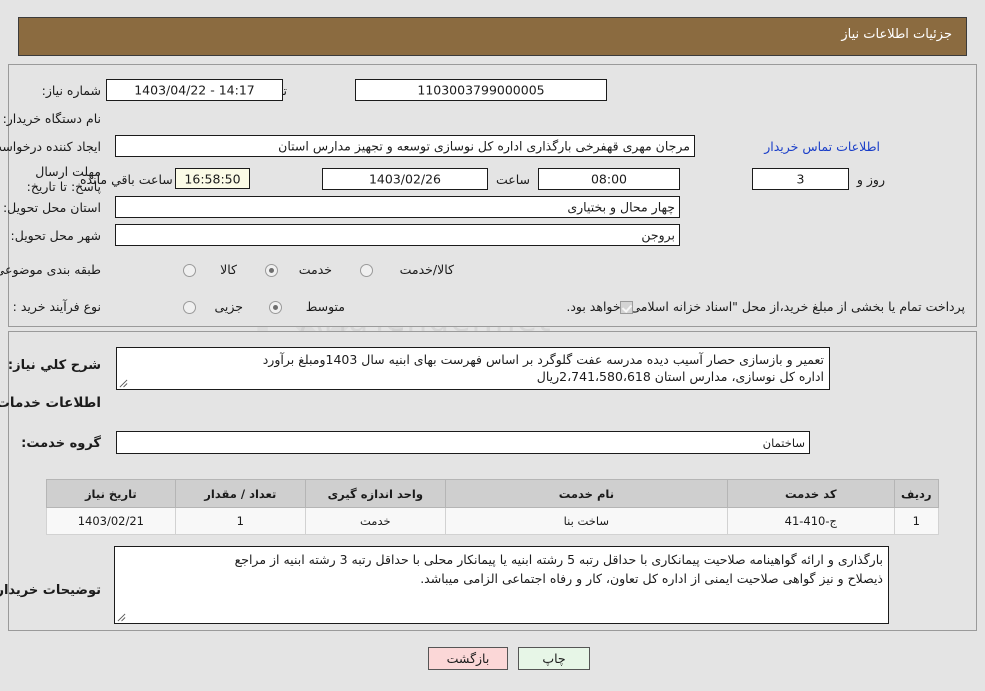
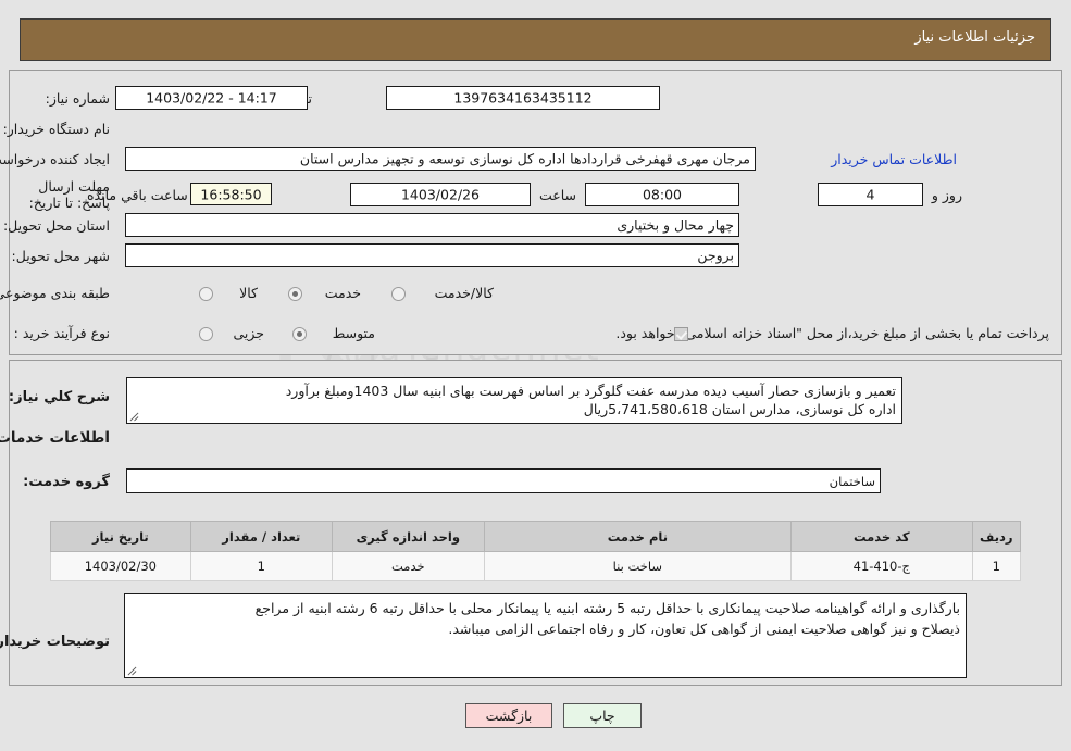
  جزئیات اطلاعات نیاز
  شماره نیاز:
- 1103003799000005
+ 1397634163435112
- 14:17 - 1403/04/22
+ 14:17 - 1403/02/22
  نام دستگاه خریدار:
  ایجاد کننده درخواس
- مرجان مهری قهفرخی بارگذاری اداره کل نوسازی توسعه و تجهیز مدارس استان
+ مرجان مهری قهفرخی قراردادها اداره کل نوسازی توسعه و تجهیز مدارس استان
  اطلاعات تماس خریدار
  مهلت ارسال پاسخ: تا تاریخ:
  1403/02/26
  ساعت
  08:00
- 3
+ 4
  روز و
  16:58:50
  ساعت باقي مانده
  استان محل تحویل:
  چهار محال و بختیاری
  شهر محل تحویل:
  بروجن
  طبقه بندی موضوع
  کالا
  خدمت
  کالا/خدمت
  نوع فرآیند خرید :
  جزیی
  متوسط
  پرداخت تمام یا بخشی از مبلغ خرید،از محل "اسناد خزانه اسلامی خواهد بود.
  شرح کلي نياز:
  تعمیر و بازسازی حصار آسیب دیده مدرسه عفت گلوگرد بر اساس فهرست بهای ابنیه سال 1403ومبلغ برآورد
- اداره کل نوسازی، مدارس استان 2،741،580،618ریال
+ اداره کل نوسازی، مدارس استان 5،741،580،618ریال
  گروه خدمت:
  ساختمان
  ردیف	کد خدمت	نام خدمت	واحد اندازه گیری	تعداد / مقدار	تاریخ نیاز
- 1	ج-410-41	ساخت بنا	خدمت	1	1403/02/21
+ 1	ج-410-41	ساخت بنا	خدمت	1	1403/02/30
  توضیحات خریدار
- بارگذاری و ارائه گواهینامه صلاحیت پیمانکاری با حداقل رتبه 5 رشته ابنیه یا پیمانکار محلی با حداقل رتبه 3 رشته ابنیه از مراجع
+ بارگذاری و ارائه گواهینامه صلاحیت پیمانکاری با حداقل رتبه 5 رشته ابنیه یا پیمانکار محلی با حداقل رتبه 6 رشته ابنیه از مراجع
- ذیصلاح و نیز گواهی صلاحیت ایمنی از اداره کل تعاون، کار و رفاه اجتماعی الزامی میباشد.
+ ذیصلاح و نیز گواهی صلاحیت ایمنی از گواهی کل تعاون، کار و رفاه اجتماعی الزامی میباشد.
  چاپ
  بازگشت
